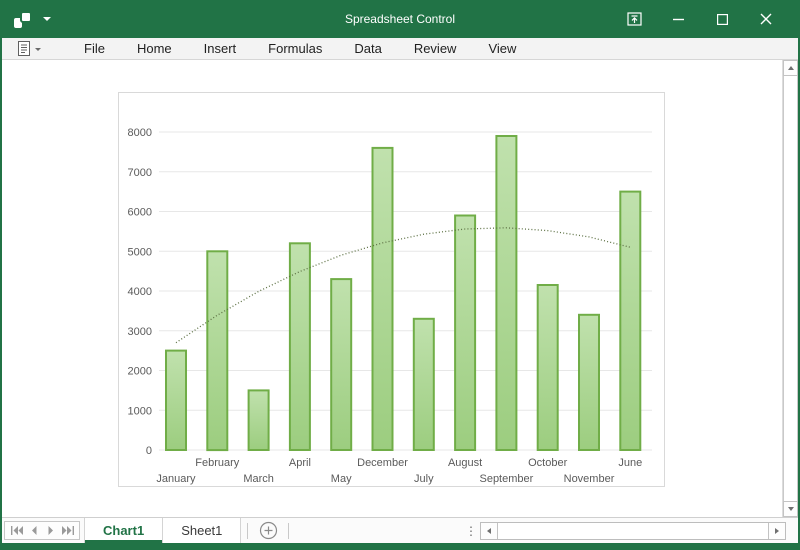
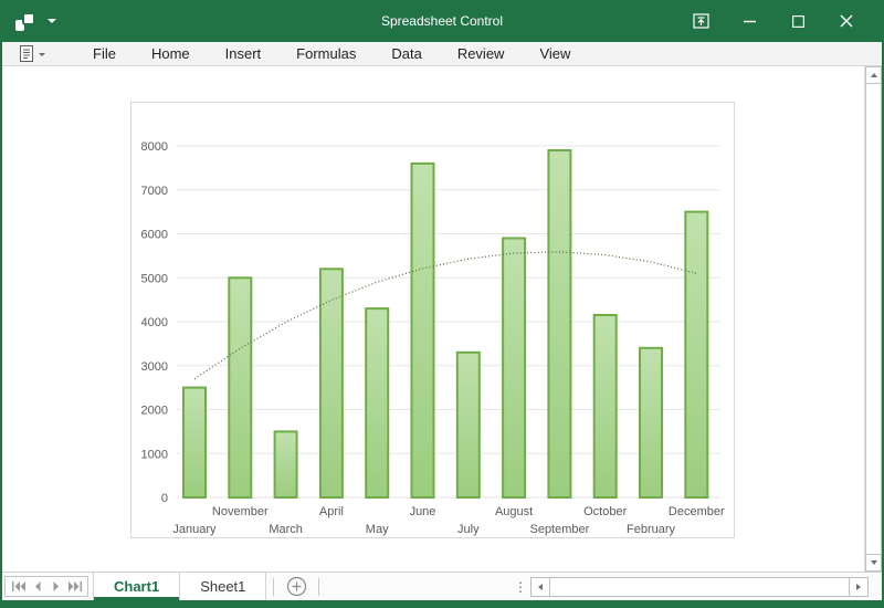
  Spreadsheet Control
  File
  Home
  Insert
  Formulas
  Data
  Review
  View
  0
  1000
  2000
  3000
  4000
  5000
  6000
  7000
  8000
  January
- February
+ November
  March
  April
  May
- December
+ June
  July
  August
  September
  October
- November
+ February
- June
+ December
  Chart1
  Sheet1
  ⋮
